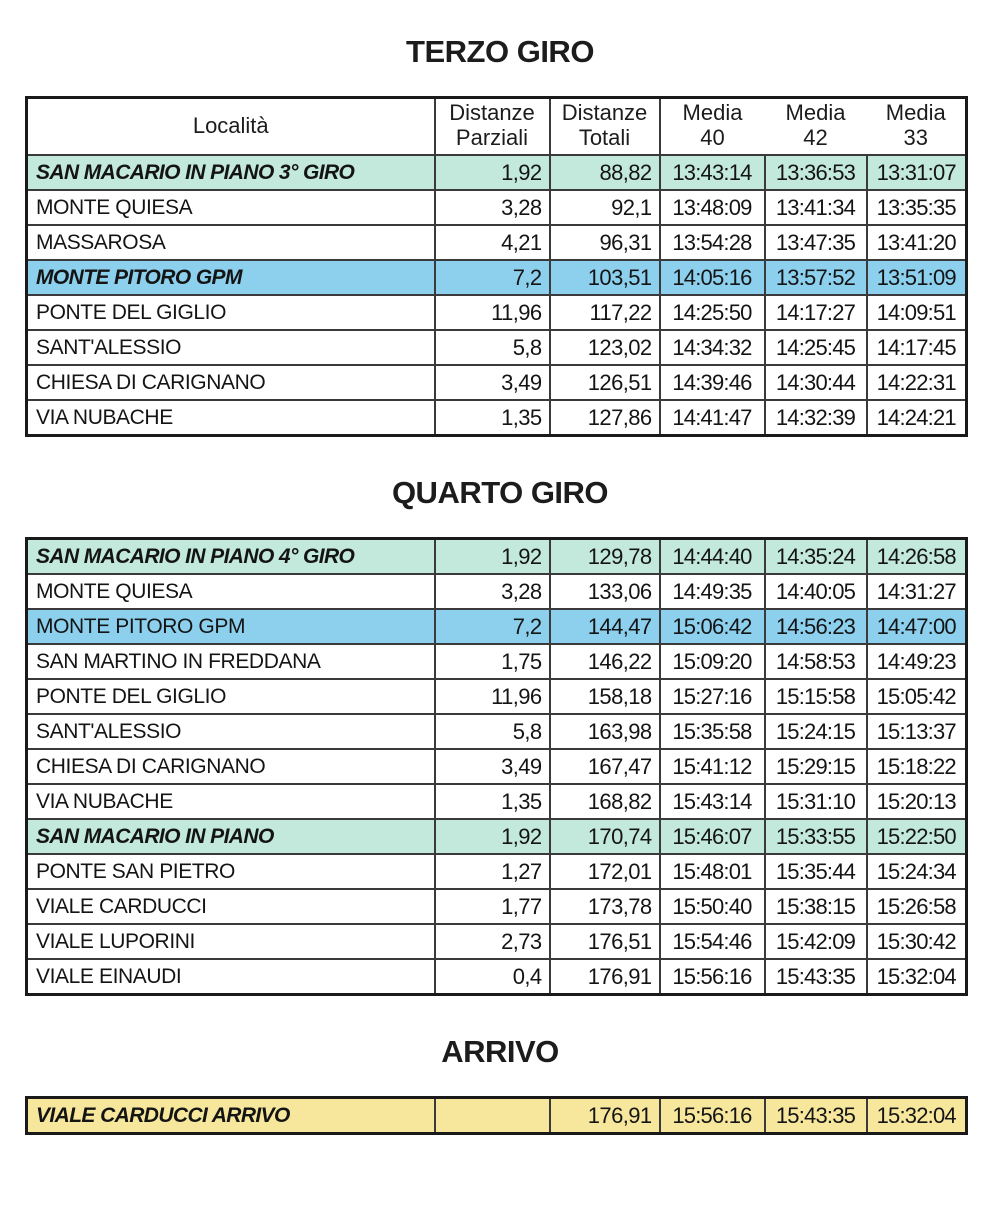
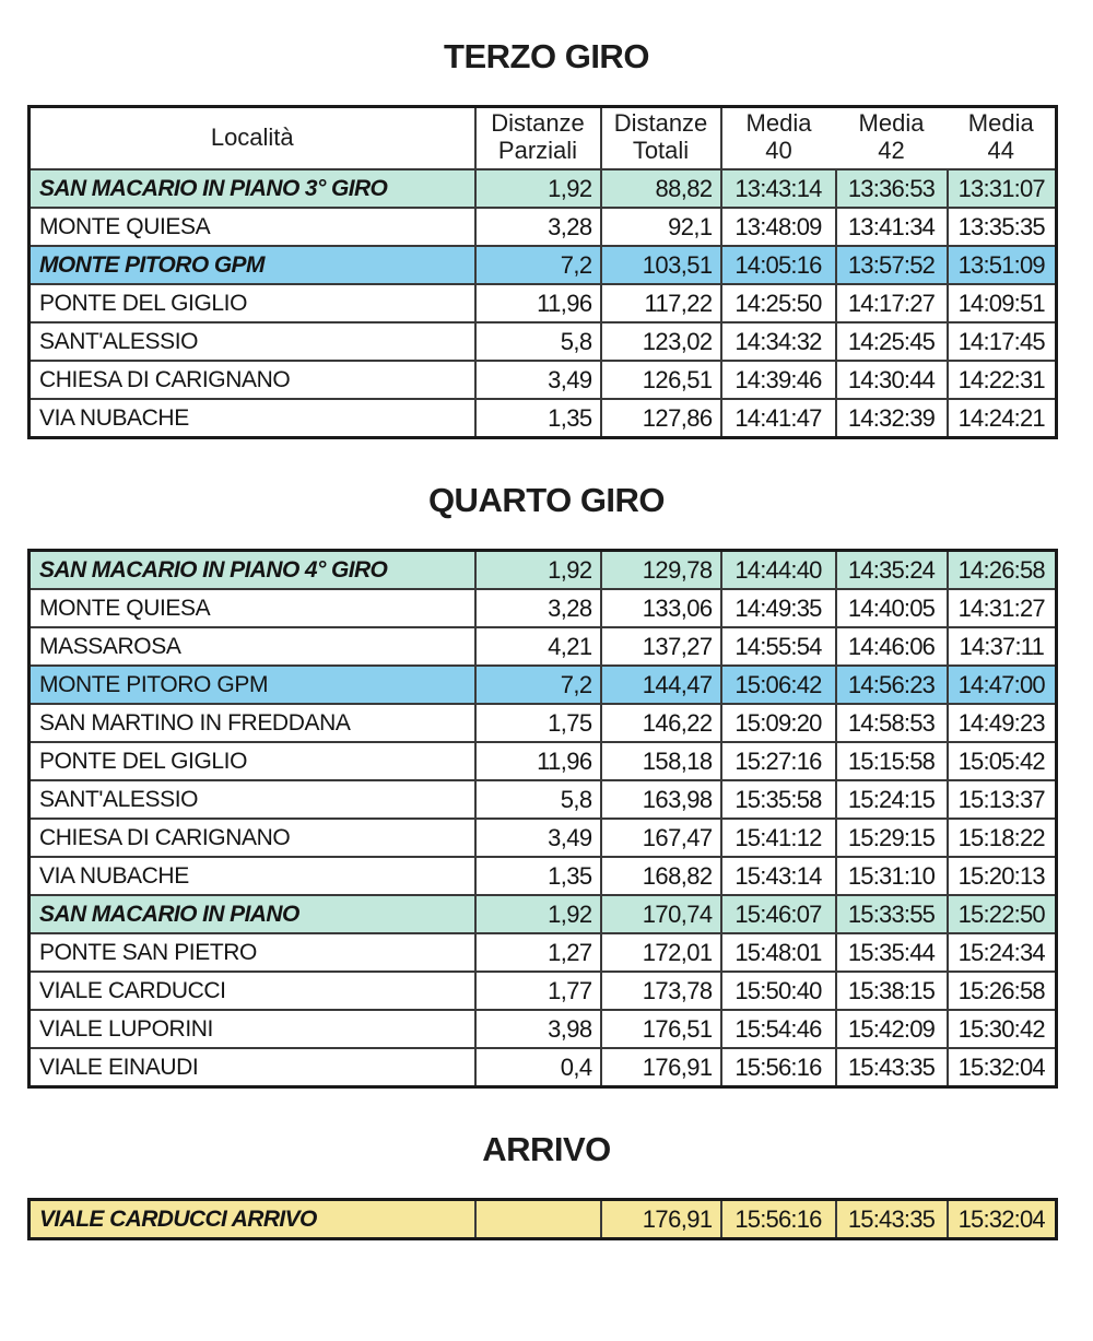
  TERZO GIRO
- Località	DistanzeParziali	DistanzeTotali	Media40	Media42	Media33
+ Località	DistanzeParziali	DistanzeTotali	Media40	Media42	Media44
  SAN MACARIO IN PIANO 3° GIRO	1,92	88,82	13:43:14	13:36:53	13:31:07
  MONTE QUIESA	3,28	92,1	13:48:09	13:41:34	13:35:35
- MASSAROSA	4,21	96,31	13:54:28	13:47:35	13:41:20
  MONTE PITORO GPM	7,2	103,51	14:05:16	13:57:52	13:51:09
  PONTE DEL GIGLIO	11,96	117,22	14:25:50	14:17:27	14:09:51
  SANT'ALESSIO	5,8	123,02	14:34:32	14:25:45	14:17:45
  CHIESA DI CARIGNANO	3,49	126,51	14:39:46	14:30:44	14:22:31
  VIA NUBACHE	1,35	127,86	14:41:47	14:32:39	14:24:21
  QUARTO GIRO
  SAN MACARIO IN PIANO 4° GIRO	1,92	129,78	14:44:40	14:35:24	14:26:58
  MONTE QUIESA	3,28	133,06	14:49:35	14:40:05	14:31:27
+ MASSAROSA	4,21	137,27	14:55:54	14:46:06	14:37:11
  MONTE PITORO GPM	7,2	144,47	15:06:42	14:56:23	14:47:00
  SAN MARTINO IN FREDDANA	1,75	146,22	15:09:20	14:58:53	14:49:23
  PONTE DEL GIGLIO	11,96	158,18	15:27:16	15:15:58	15:05:42
  SANT'ALESSIO	5,8	163,98	15:35:58	15:24:15	15:13:37
  CHIESA DI CARIGNANO	3,49	167,47	15:41:12	15:29:15	15:18:22
  VIA NUBACHE	1,35	168,82	15:43:14	15:31:10	15:20:13
  SAN MACARIO IN PIANO	1,92	170,74	15:46:07	15:33:55	15:22:50
  PONTE SAN PIETRO	1,27	172,01	15:48:01	15:35:44	15:24:34
  VIALE CARDUCCI	1,77	173,78	15:50:40	15:38:15	15:26:58
- VIALE LUPORINI	2,73	176,51	15:54:46	15:42:09	15:30:42
+ VIALE LUPORINI	3,98	176,51	15:54:46	15:42:09	15:30:42
  VIALE EINAUDI	0,4	176,91	15:56:16	15:43:35	15:32:04
  ARRIVO
  VIALE CARDUCCI ARRIVO		176,91	15:56:16	15:43:35	15:32:04
